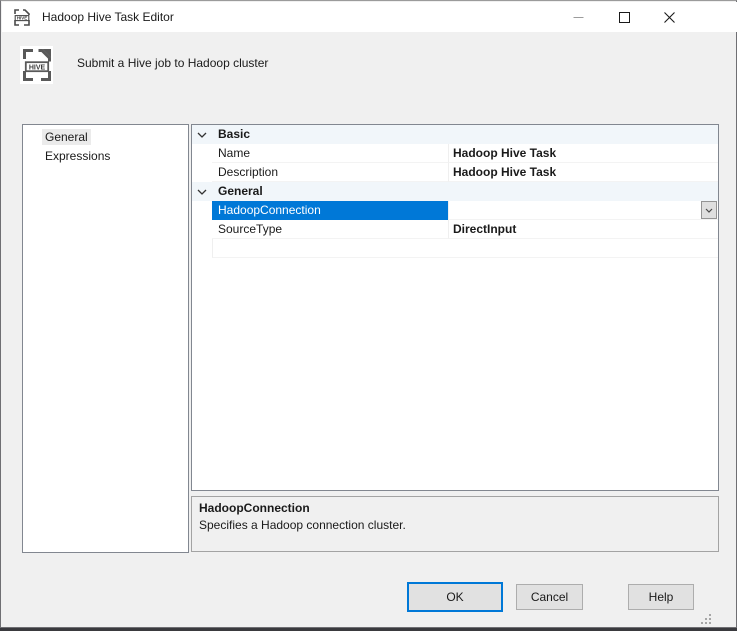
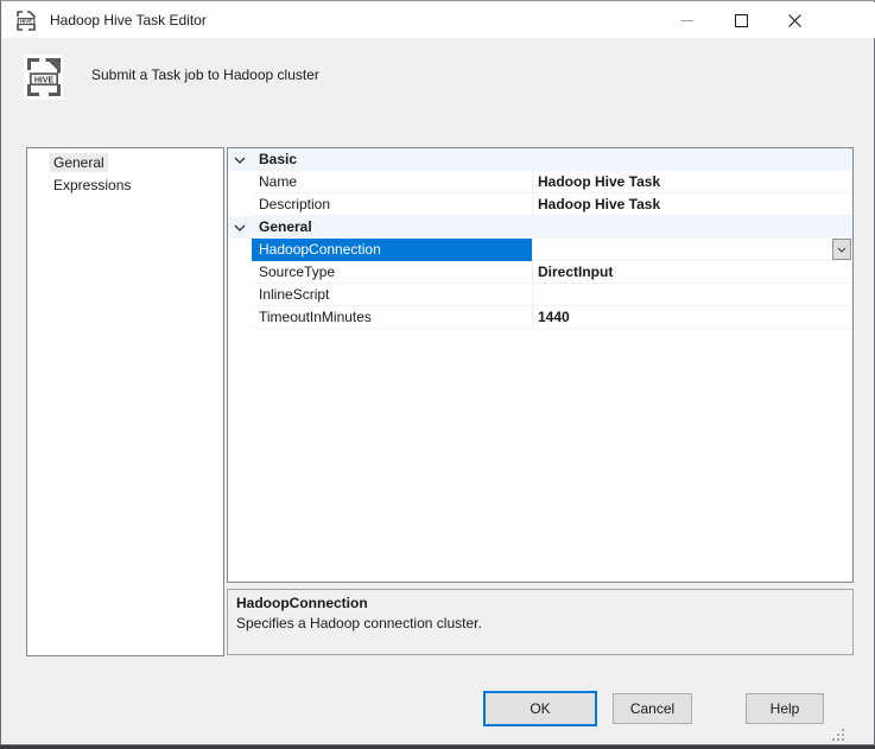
  Hadoop Hive Task Editor
- Submit a Hive job to Hadoop cluster
+ Submit a Task job to Hadoop cluster
  General
  Expressions
  Basic
  Name
  Hadoop Hive Task
  Description
  Hadoop Hive Task
  General
  HadoopConnection
  SourceType
  DirectInput
+ InlineScript
+ TimeoutInMinutes
+ 1440
  HadoopConnection
  Specifies a Hadoop connection cluster.
  OK
  Cancel
  Help
